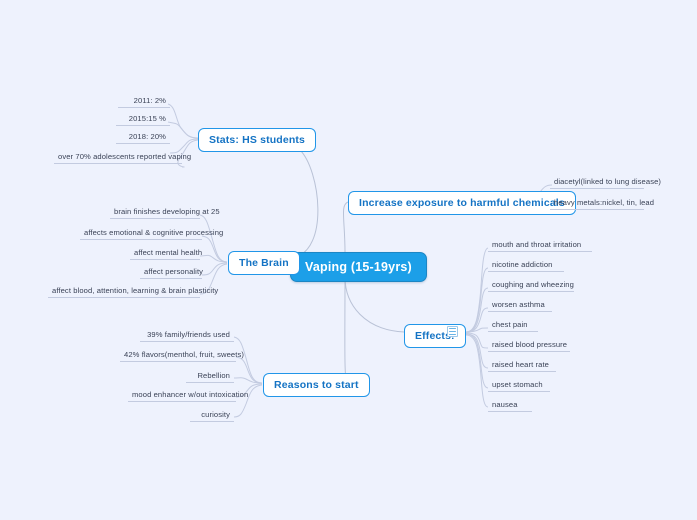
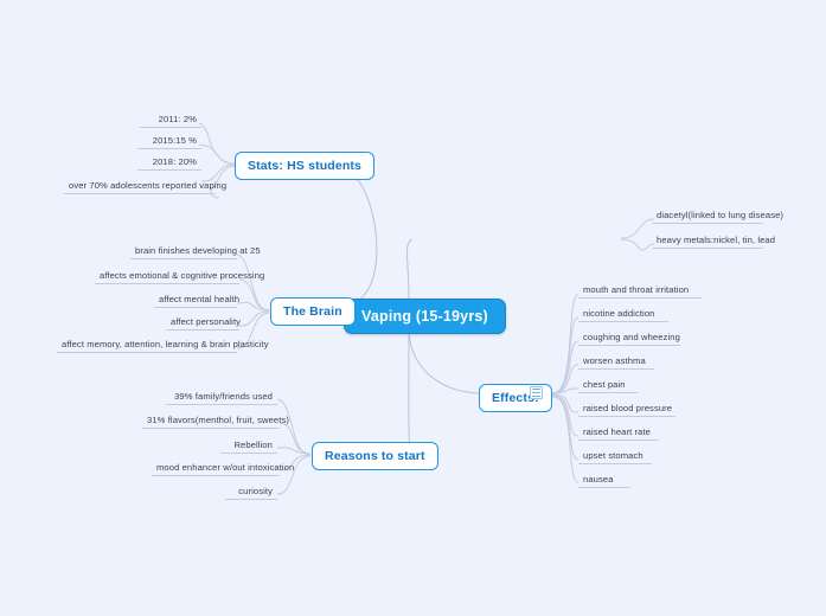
  Vaping (15-19yrs)
  Stats: HS students
  2011: 2%
  2015:15 %
  2018: 20%
  over 70% adolescents reported vaping
- Increase exposure to harmful chemicals
  diacetyl(linked to lung disease)
  heavy metals:nickel, tin, lead
  The Brain
  brain finishes developing at 25
  affects emotional & cognitive processing
  affect mental health
  affect personality
- affect blood, attention, learning & brain plasticity
+ affect memory, attention, learning & brain plasticity
  Effect
  mouth and throat irritation
  nicotine addiction
  coughing and wheezing
  worsen asthma
  chest pain
  raised blood pressure
  raised heart rate
  upset stomach
  nausea
  Reasons to start
  39% family/friends used
- 42% flavors(menthol, fruit, sweets)
+ 31% flavors(menthol, fruit, sweets)
  Rebellion
  mood enhancer w/out intoxication
  curiosity
